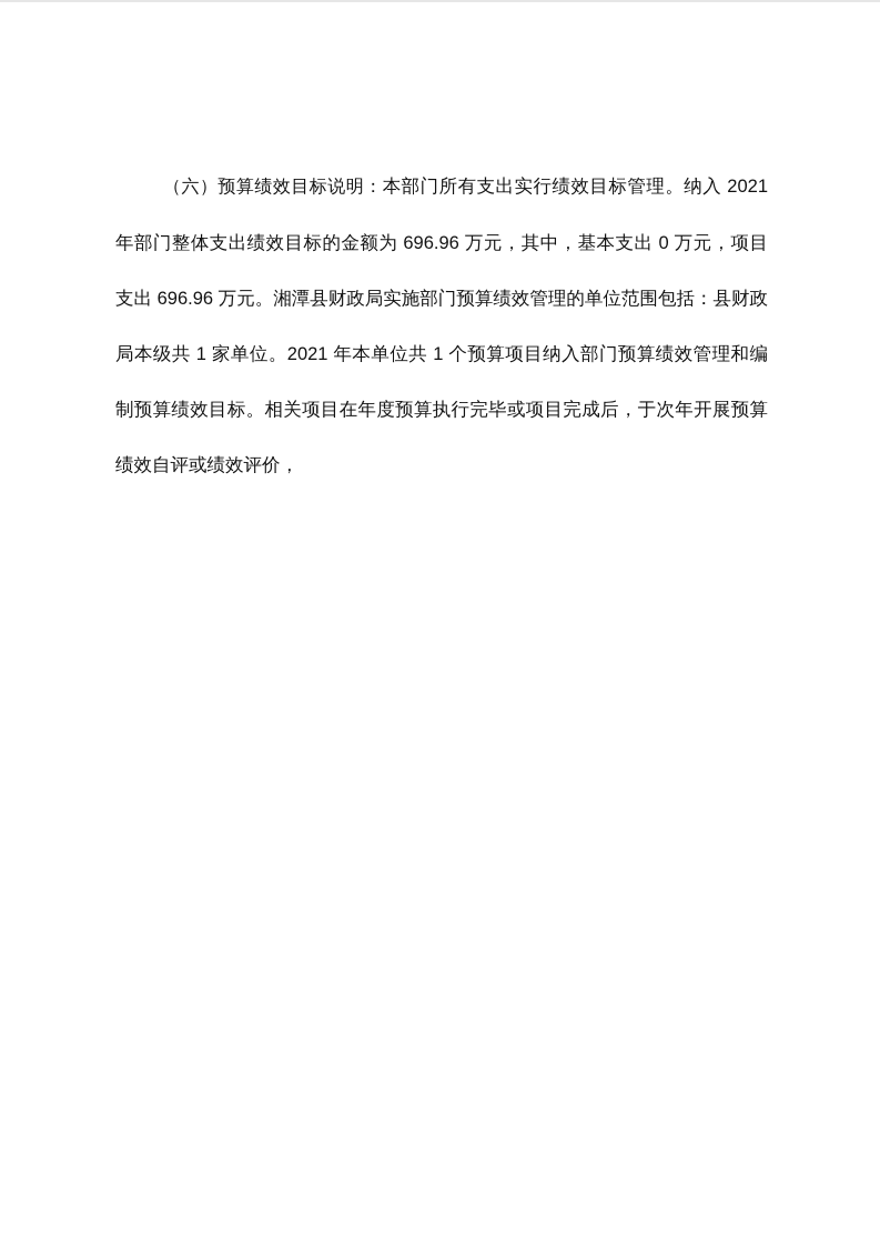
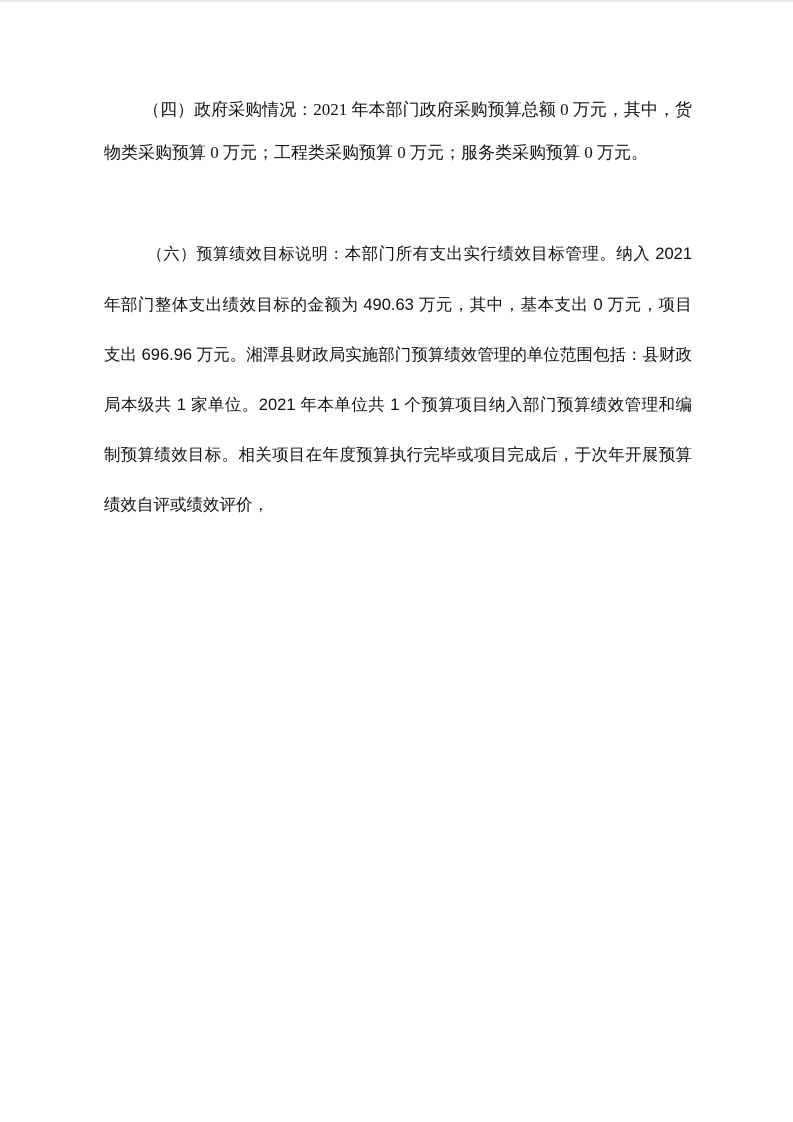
+ （四）政府采购情况：2021 年本部门政府采购预算总额 0 万元，其中，货物类采购预算 0 万元；工程类采购预算 0 万元；服务类采购预算 0 万元。
- （六）预算绩效目标说明：本部门所有支出实行绩效目标管理。纳入 2021 年部门整体支出绩效目标的金额为 696.96 万元，其中，基本支出 0 万元，项目支出 696.96 万元。湘潭县财政局实施部门预算绩效管理的单位范围包括：县财政局本级共 1 家单位。2021 年本单位共 1 个预算项目纳入部门预算绩效管理和编制预算绩效目标。相关项目在年度预算执行完毕或项目完成后，于次年开展预算绩效自评或绩效评价，
+ （六）预算绩效目标说明：本部门所有支出实行绩效目标管理。纳入 2021 年部门整体支出绩效目标的金额为 490.63 万元，其中，基本支出 0 万元，项目支出 696.96 万元。湘潭县财政局实施部门预算绩效管理的单位范围包括：县财政局本级共 1 家单位。2021 年本单位共 1 个预算项目纳入部门预算绩效管理和编制预算绩效目标。相关项目在年度预算执行完毕或项目完成后，于次年开展预算绩效自评或绩效评价，
